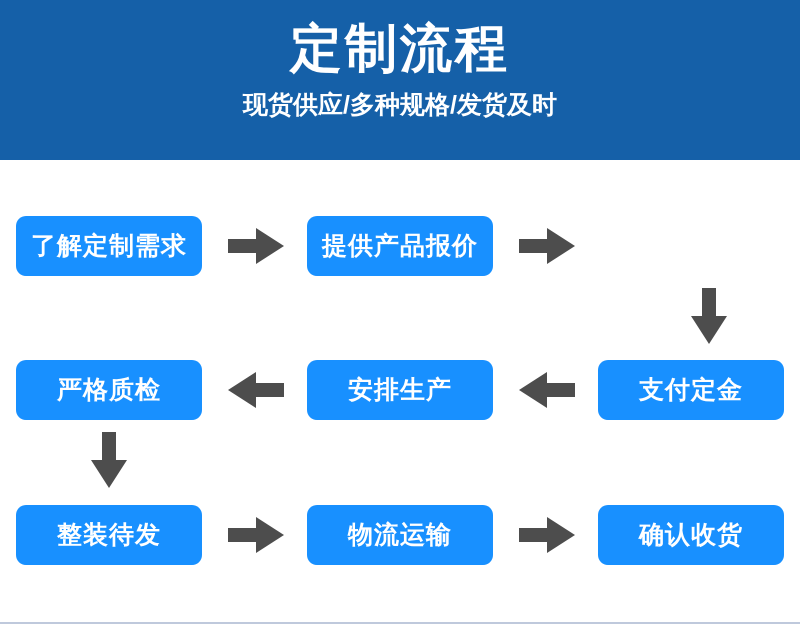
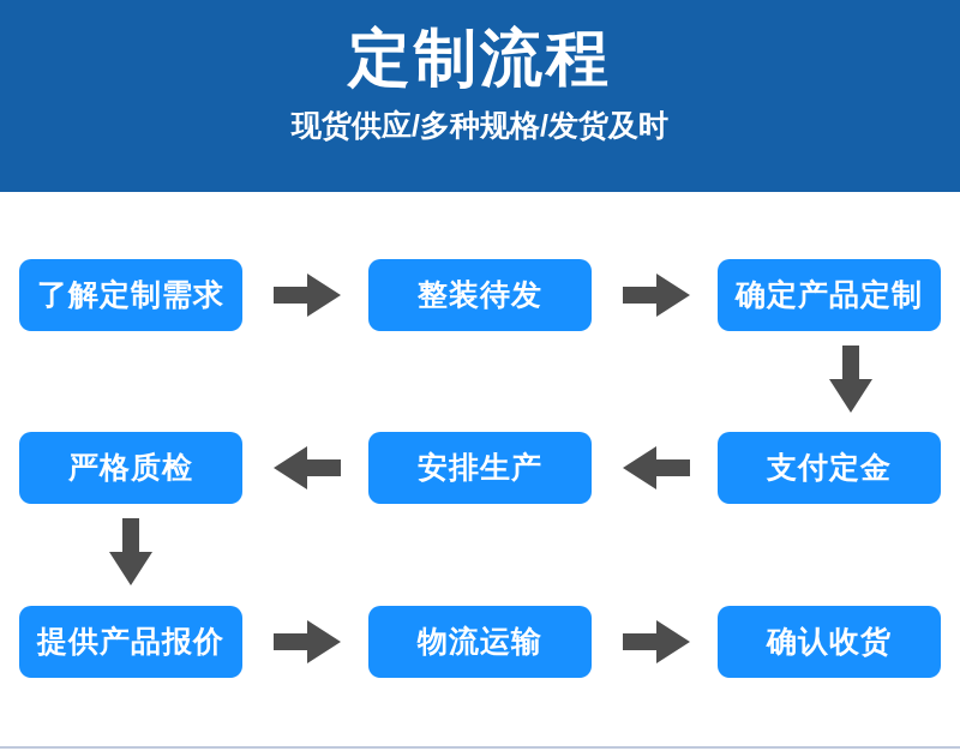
  定制流程
  现货供应/多种规格/发货及时
  了解定制需求
- 提供产品报价
+ 整装待发
+ 确定产品定制
  严格质检
  安排生产
  支付定金
- 整装待发
+ 提供产品报价
  物流运输
  确认收货
